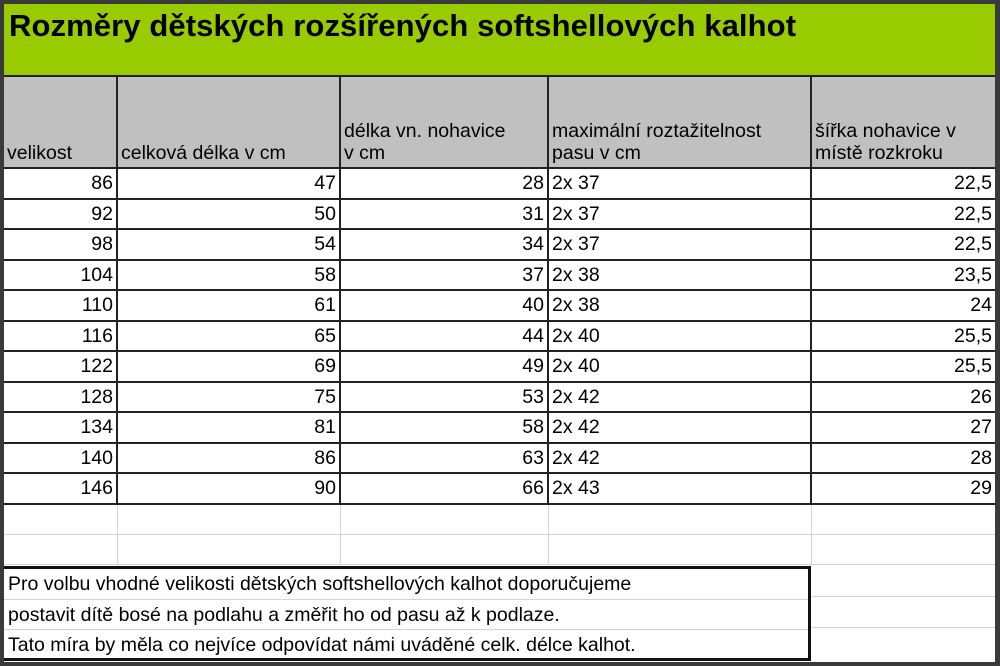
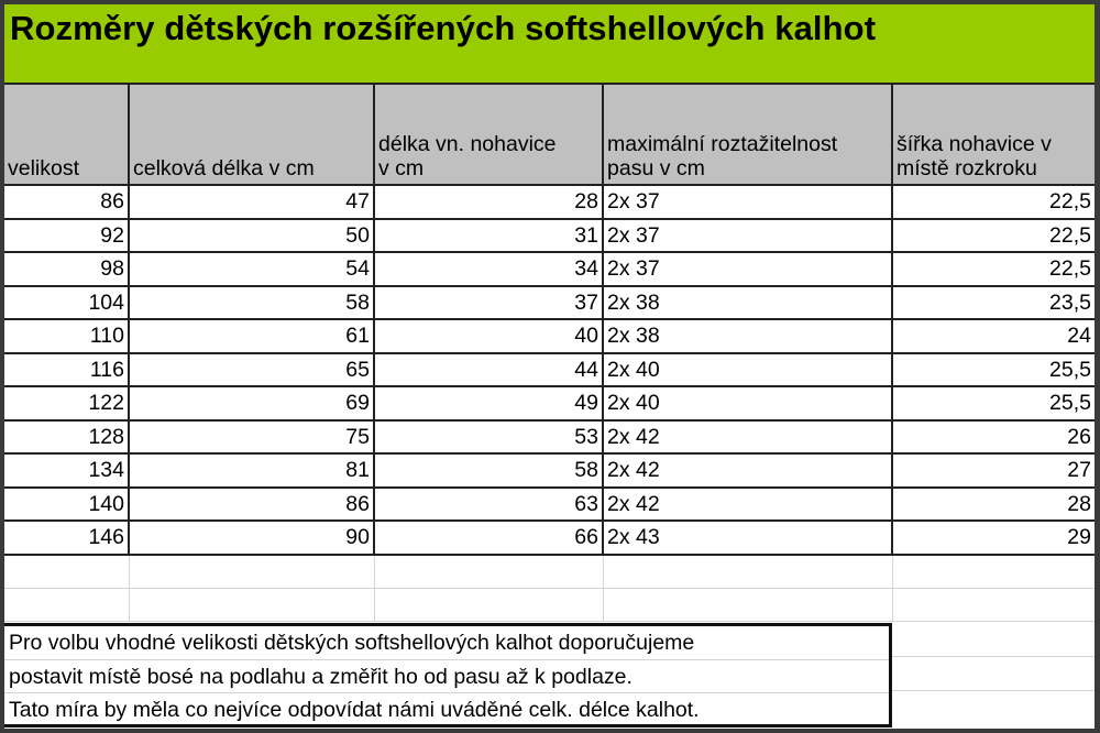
  Rozměry dětských rozšířených softshellových kalhot
  velikost	celková délka v cm	délka vn. nohavice v cm	maximální roztažitelnost pasu v cm	šířka nohavice v místě rozkroku
  86	47	28	2x 37	22,5
  92	50	31	2x 37	22,5
  98	54	34	2x 37	22,5
  104	58	37	2x 38	23,5
  110	61	40	2x 38	24
  116	65	44	2x 40	25,5
  122	69	49	2x 40	25,5
  128	75	53	2x 42	26
  134	81	58	2x 42	27
  140	86	63	2x 42	28
  146	90	66	2x 43	29
  Pro volbu vhodné velikosti dětských softshellových kalhot doporučujeme
- postavit dítě bosé na podlahu a změřit ho od pasu až k podlaze.
+ postavit místě bosé na podlahu a změřit ho od pasu až k podlaze.
  Tato míra by měla co nejvíce odpovídat námi uváděné celk. délce kalhot.
